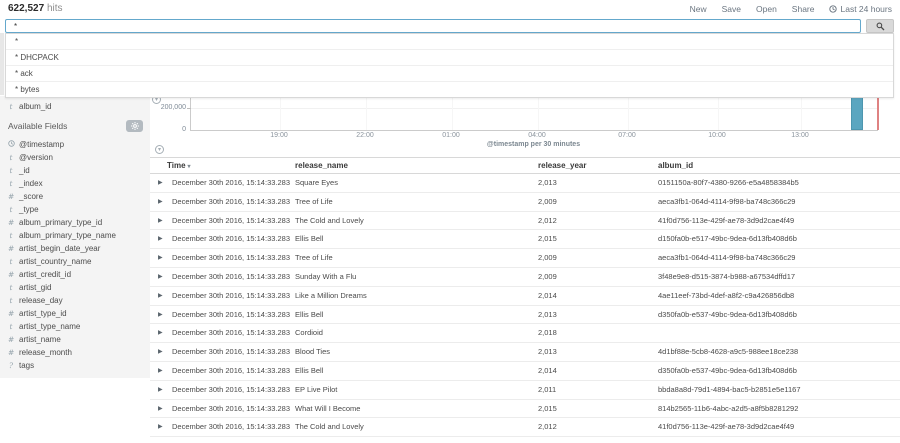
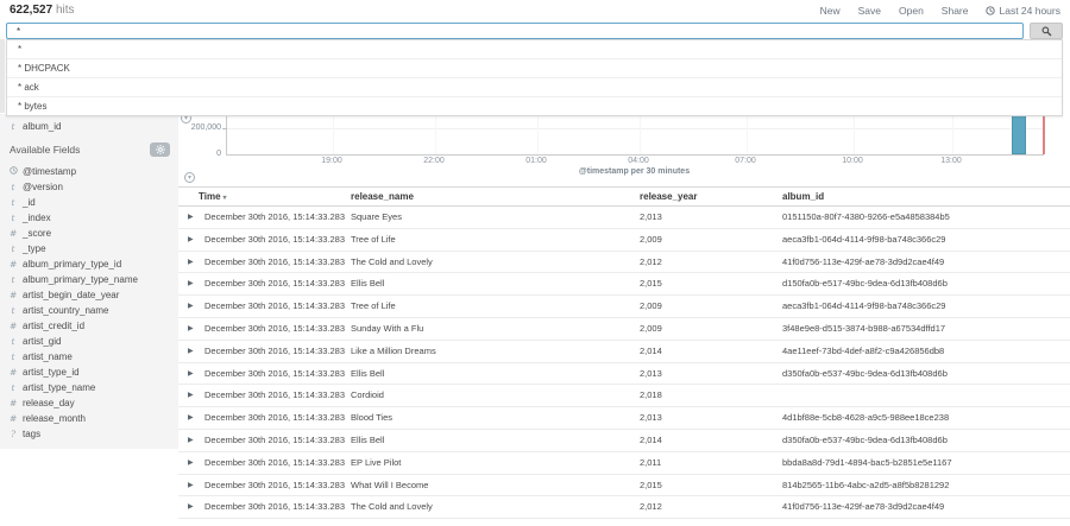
  622,527 hits
  New
  Save
  Open
  Share
  Last 24 hours
  *
  *
  * DHCPACK
  * ack
  * bytes
  t
  album_id
  Available Fields
  @timestamp
  t
  @version
  t
  _id
  t
  _index
  #
  _score
  t
  _type
  #
  album_primary_type_id
  t
  album_primary_type_name
  #
  artist_begin_date_year
  t
  artist_country_name
  #
  artist_credit_id
  t
  artist_gid
  t
- release_day
+ artist_name
  #
  artist_type_id
  t
  artist_type_name
  #
- artist_name
+ release_day
  #
  release_month
  ?
  tags
  Time
  release_name
  release_year
  album_id
  December 30th 2016, 15:14:33.283
  Square Eyes
  2,013
  0151150a-80f7-4380-9266-e5a4858384b5
  December 30th 2016, 15:14:33.283
  Tree of Life
  2,009
  aeca3fb1-064d-4114-9f98-ba748c366c29
  December 30th 2016, 15:14:33.283
  The Cold and Lovely
  2,012
  41f0d756-113e-429f-ae78-3d9d2cae4f49
  December 30th 2016, 15:14:33.283
  Ellis Bell
  2,015
  d150fa0b-e517-49bc-9dea-6d13fb408d6b
  December 30th 2016, 15:14:33.283
  Tree of Life
  2,009
  aeca3fb1-064d-4114-9f98-ba748c366c29
  December 30th 2016, 15:14:33.283
  Sunday With a Flu
  2,009
  3f48e9e8-d515-3874-b988-a67534dffd17
  December 30th 2016, 15:14:33.283
  Like a Million Dreams
  2,014
  4ae11eef-73bd-4def-a8f2-c9a426856db8
  December 30th 2016, 15:14:33.283
  Ellis Bell
  2,013
  d350fa0b-e537-49bc-9dea-6d13fb408d6b
  December 30th 2016, 15:14:33.283
  Cordioid
  2,018
  December 30th 2016, 15:14:33.283
  Blood Ties
  2,013
  4d1bf88e-5cb8-4628-a9c5-988ee18ce238
  December 30th 2016, 15:14:33.283
  Ellis Bell
  2,014
  d350fa0b-e537-49bc-9dea-6d13fb408d6b
  December 30th 2016, 15:14:33.283
  EP Live Pilot
  2,011
  bbda8a8d-79d1-4894-bac5-b2851e5e1167
  December 30th 2016, 15:14:33.283
  What Will I Become
  2,015
  814b2565-11b6-4abc-a2d5-a8f5b8281292
  December 30th 2016, 15:14:33.283
  The Cold and Lovely
  2,012
  41f0d756-113e-429f-ae78-3d9d2cae4f49
